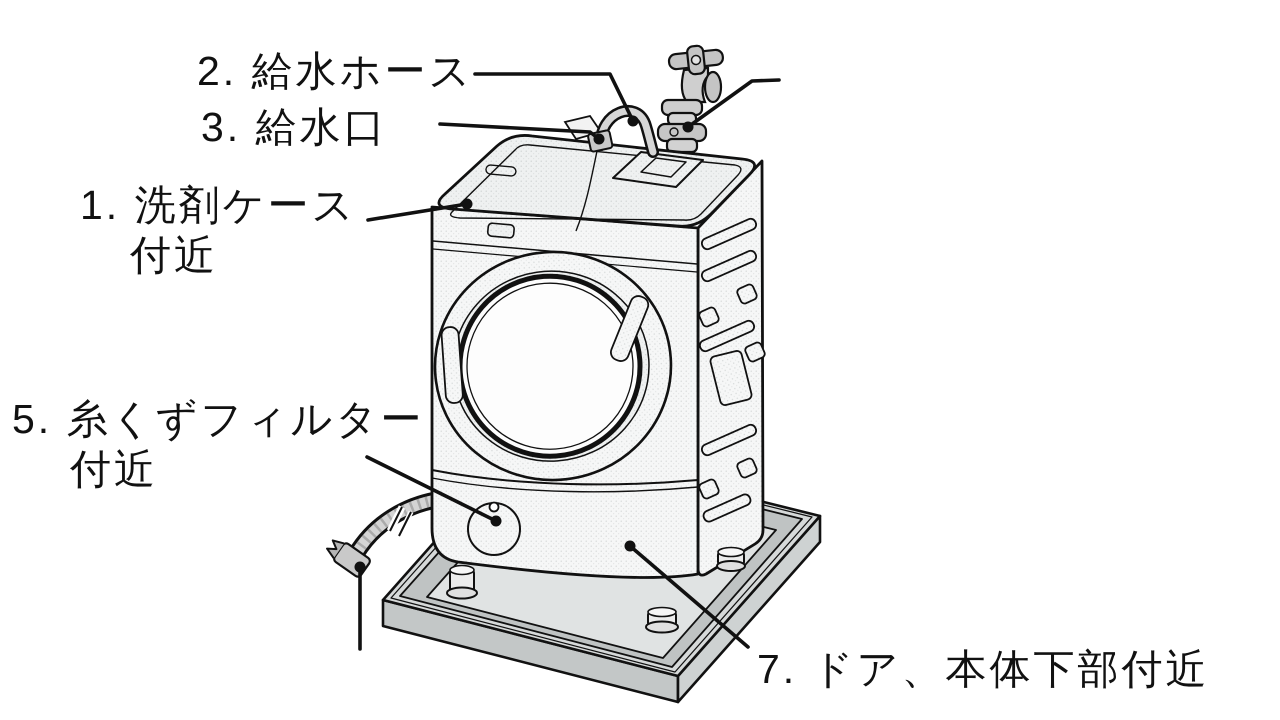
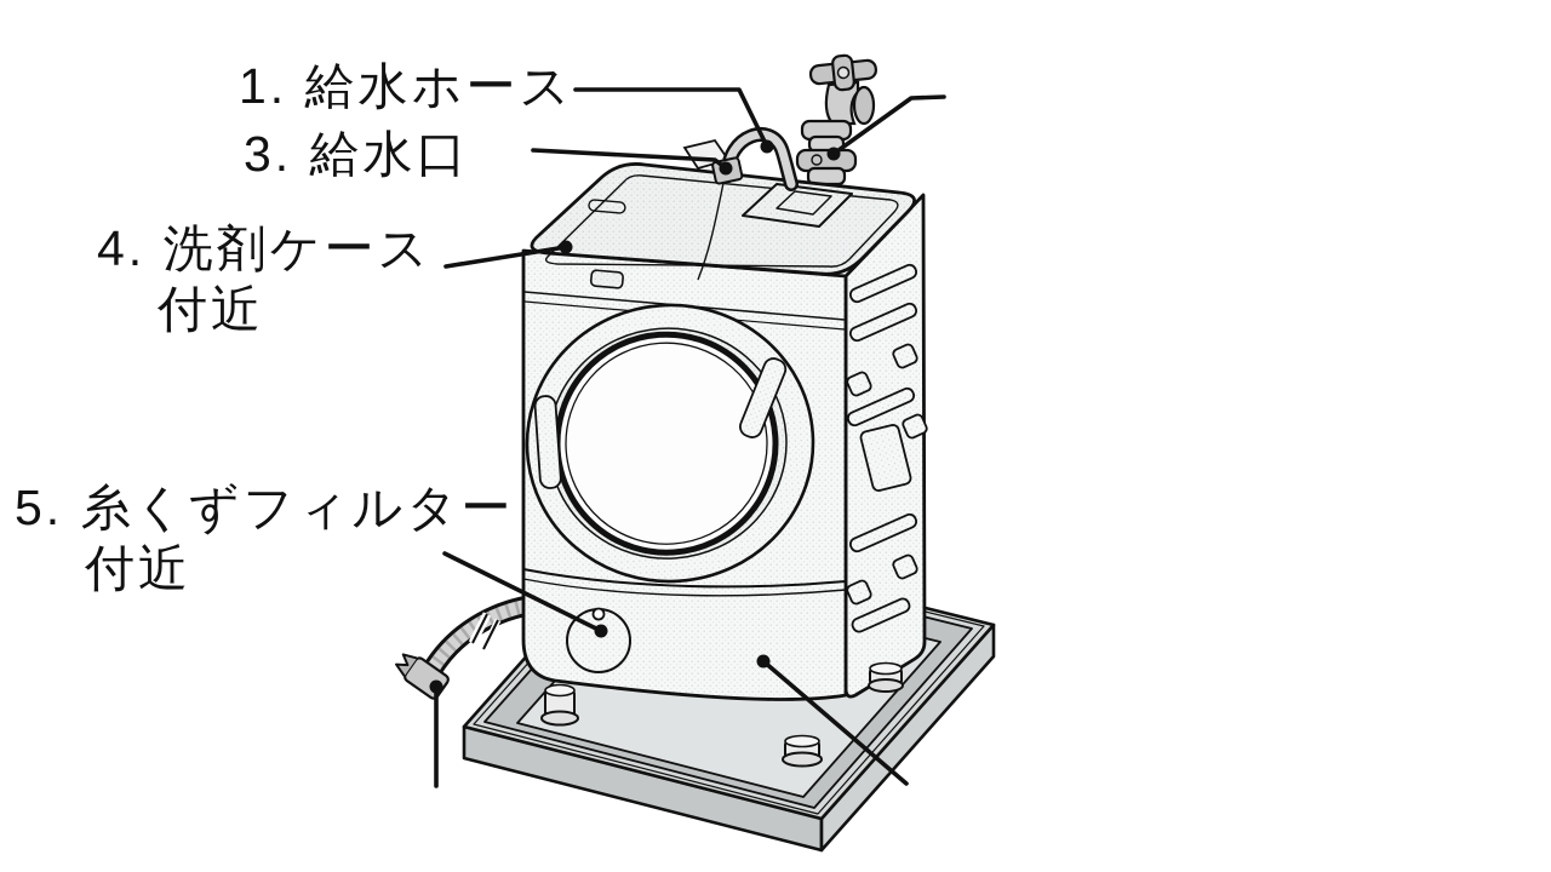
- 2. 給水ホース
+ 1. 給水ホース
  3. 給水口
- 1. 洗剤ケース
+ 4. 洗剤ケース
  付近
  5. 糸くずフィルター
  付近
- 7. ドア、本体下部付近
